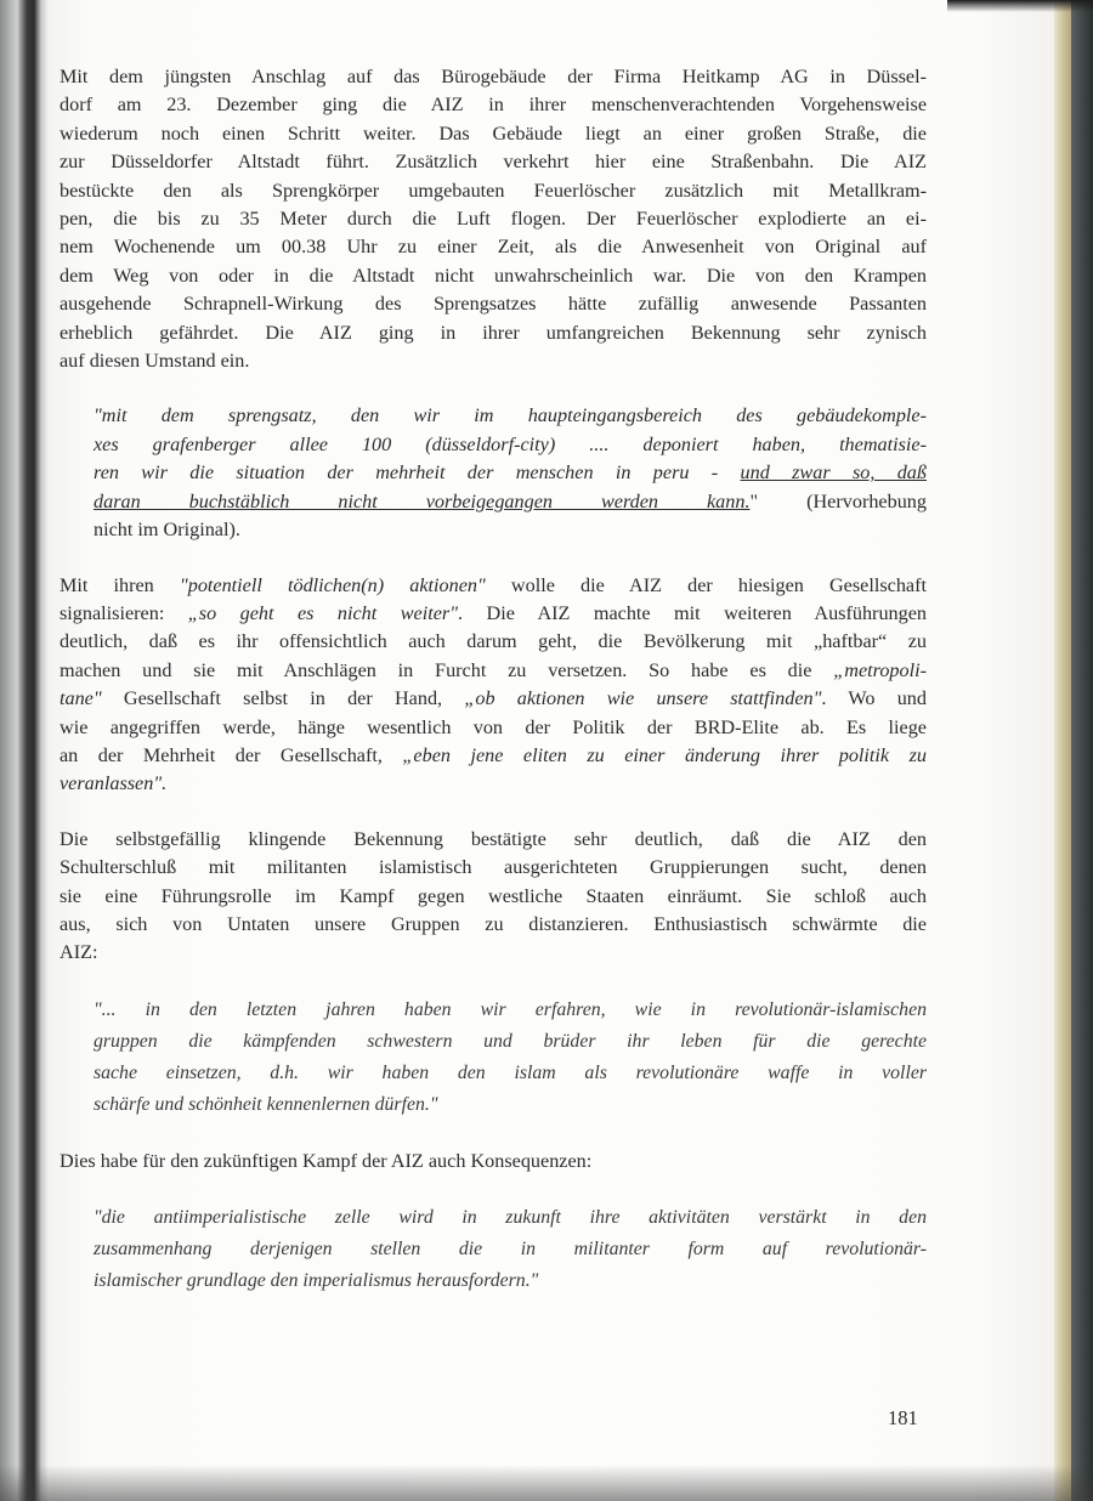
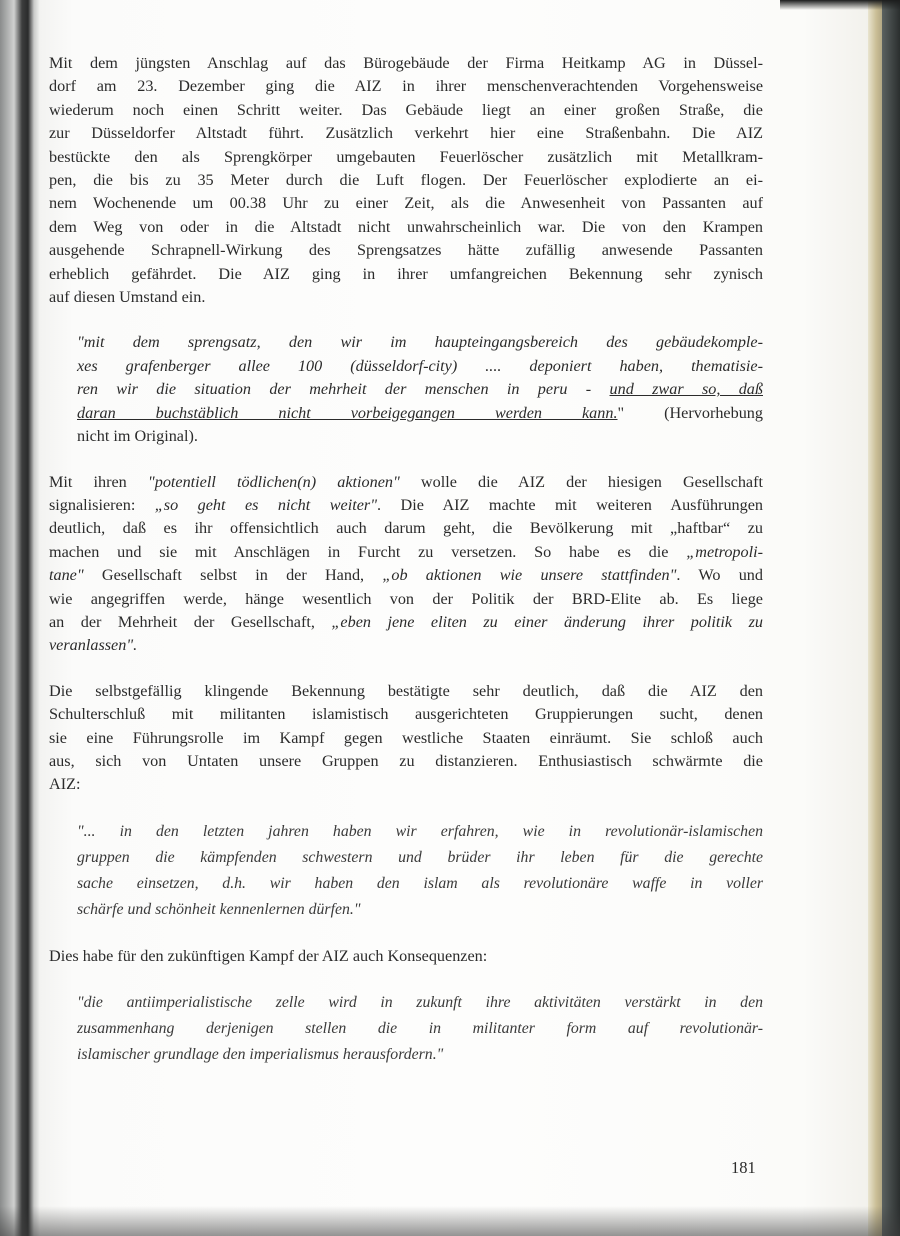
  Mit dem jüngsten Anschlag auf das Bürogebäude der Firma Heitkamp AG in Düssel-
  dorf am 23. Dezember ging die AIZ in ihrer menschenverachtenden Vorgehensweise
  wiederum noch einen Schritt weiter. Das Gebäude liegt an einer großen Straße, die
  zur Düsseldorfer Altstadt führt. Zusätzlich verkehrt hier eine Straßenbahn. Die AIZ
  bestückte den als Sprengkörper umgebauten Feuerlöscher zusätzlich mit Metallkram-
  pen, die bis zu 35 Meter durch die Luft flogen. Der Feuerlöscher explodierte an ei-
- nem Wochenende um 00.38 Uhr zu einer Zeit, als die Anwesenheit von Original auf
+ nem Wochenende um 00.38 Uhr zu einer Zeit, als die Anwesenheit von Passanten auf
  dem Weg von oder in die Altstadt nicht unwahrscheinlich war. Die von den Krampen
  ausgehende Schrapnell-Wirkung des Sprengsatzes hätte zufällig anwesende Passanten
  erheblich gefährdet. Die AIZ ging in ihrer umfangreichen Bekennung sehr zynisch
  auf diesen Umstand ein.
  "mit dem sprengsatz, den wir im haupteingangsbereich des gebäudekomple-
  xes grafenberger allee 100 (düsseldorf-city) .... deponiert haben, thematisie-
  ren wir die situation der mehrheit der menschen in peru - und zwar so, daß
  daran buchstäblich nicht vorbeigegangen werden kann." (Hervorhebung
  nicht im Original).
  Mit ihren "potentiell tödlichen(n) aktionen" wolle die AIZ der hiesigen Gesellschaft
  signalisieren: „so geht es nicht weiter". Die AIZ machte mit weiteren Ausführungen
  deutlich, daß es ihr offensichtlich auch darum geht, die Bevölkerung mit „haftbar“ zu
  machen und sie mit Anschlägen in Furcht zu versetzen. So habe es die „metropoli-
  tane" Gesellschaft selbst in der Hand, „ob aktionen wie unsere stattfinden". Wo und
  wie angegriffen werde, hänge wesentlich von der Politik der BRD-Elite ab. Es liege
  an der Mehrheit der Gesellschaft, „eben jene eliten zu einer änderung ihrer politik zu
  veranlassen".
  Die selbstgefällig klingende Bekennung bestätigte sehr deutlich, daß die AIZ den
  Schulterschluß mit militanten islamistisch ausgerichteten Gruppierungen sucht, denen
  sie eine Führungsrolle im Kampf gegen westliche Staaten einräumt. Sie schloß auch
  aus, sich von Untaten unsere Gruppen zu distanzieren. Enthusiastisch schwärmte die
  AIZ:
  "... in den letzten jahren haben wir erfahren, wie in revolutionär-islamischen
  gruppen die kämpfenden schwestern und brüder ihr leben für die gerechte
  sache einsetzen, d.h. wir haben den islam als revolutionäre waffe in voller
  schärfe und schönheit kennenlernen dürfen."
  Dies habe für den zukünftigen Kampf der AIZ auch Konsequenzen:
  "die antiimperialistische zelle wird in zukunft ihre aktivitäten verstärkt in den
  zusammenhang derjenigen stellen die in militanter form auf revolutionär-
  islamischer grundlage den imperialismus herausfordern."
  181
